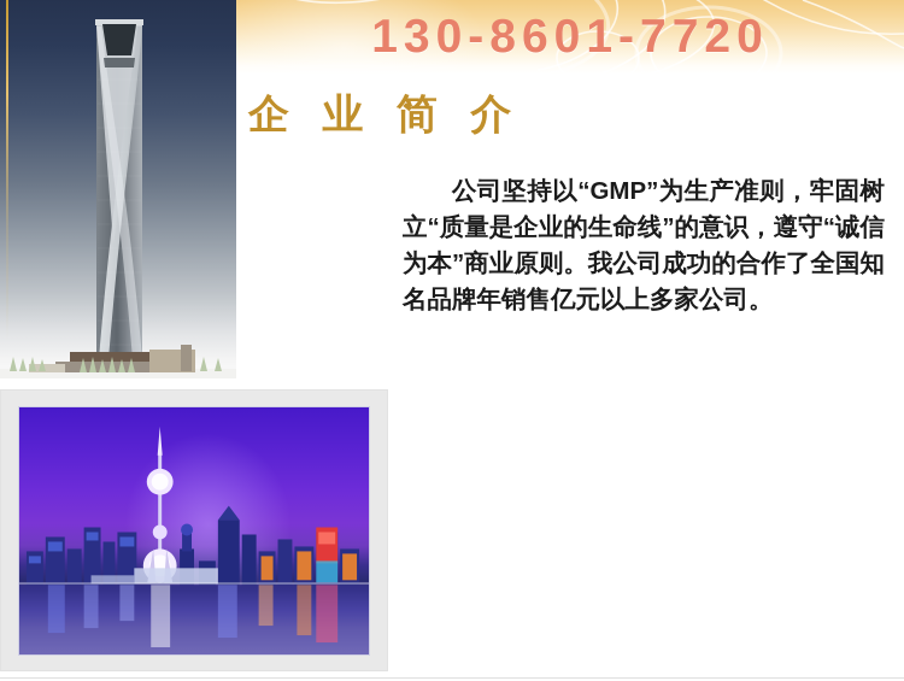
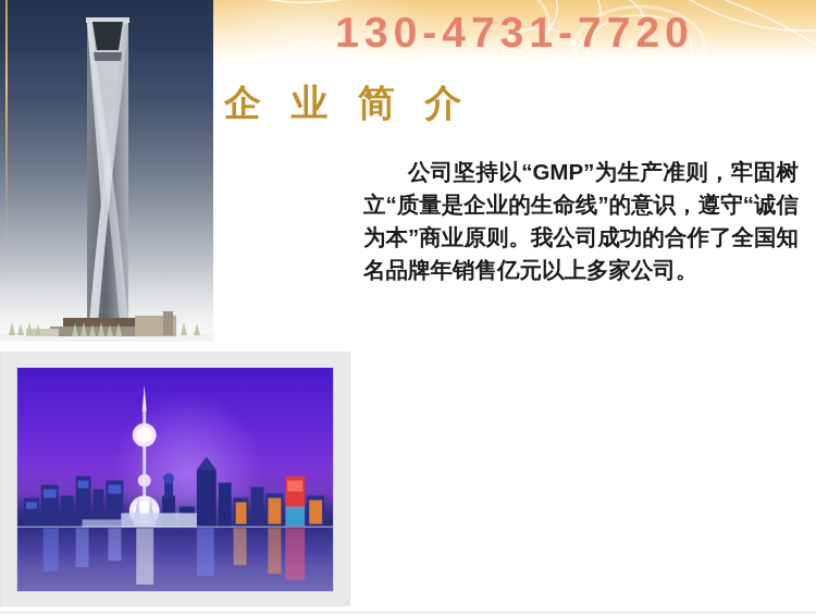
- 130-8601-7720
+ 130-4731-7720
  企 业 简 介
  公司坚持以“GMP”为生产准则，牢固树立“质量是企业的生命线”的意识，遵守“诚信为本”商业原则。我公司成功的合作了全国知名品牌年销售亿元以上多家公司。
